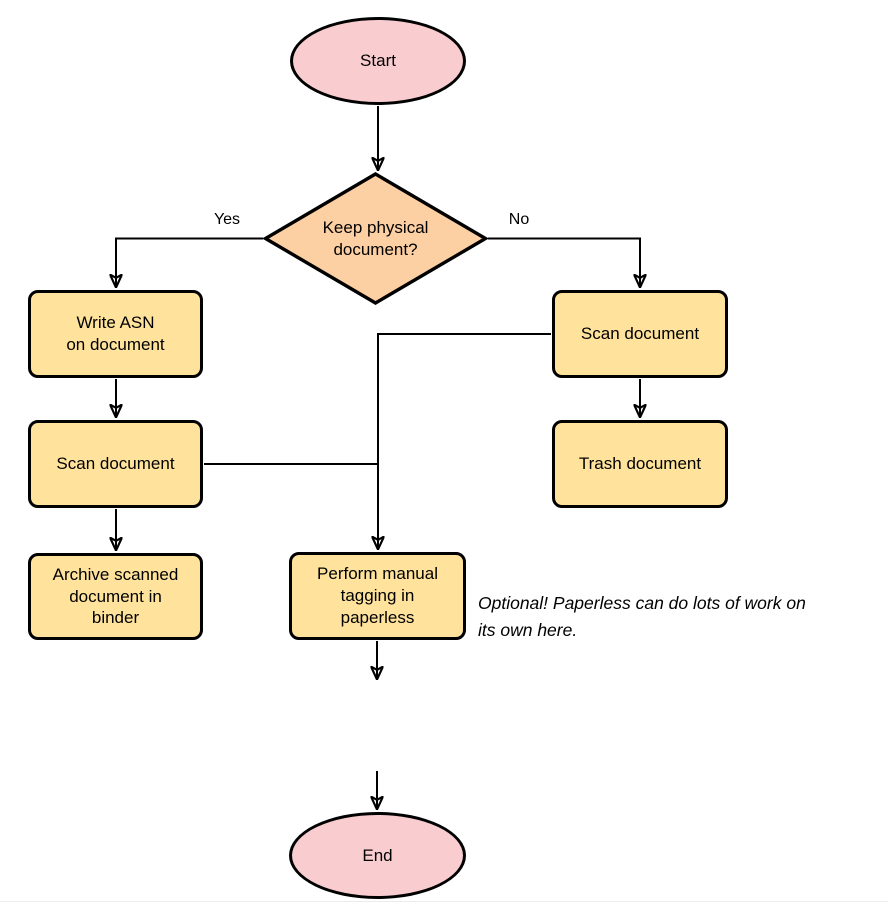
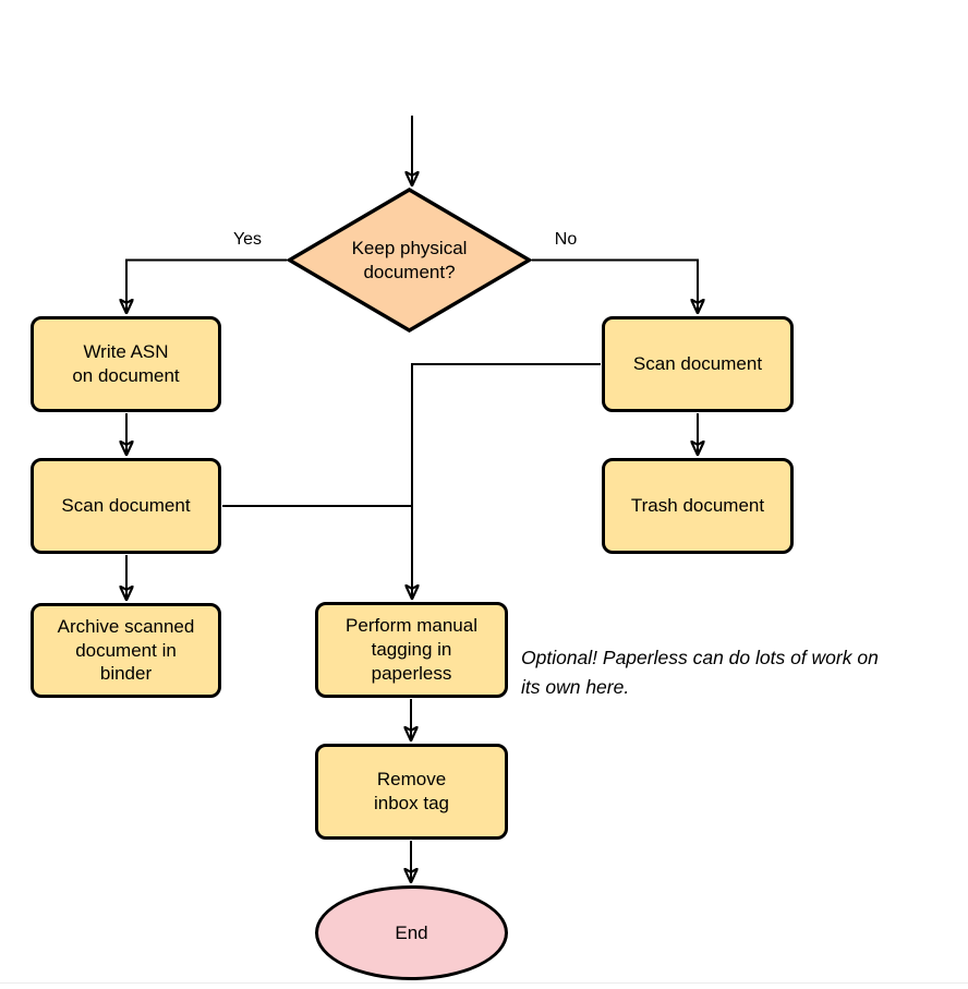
- Start
  Keep physical
  document?
  Write ASN
  on document
  Scan document
  Archive scanned
  document in
  binder
  Scan document
  Trash document
  Perform manual
  tagging in
  paperless
+ Remove
+ inbox tag
  End
  Yes
  No
  Optional! Paperless can do lots of work on
  its own here.
